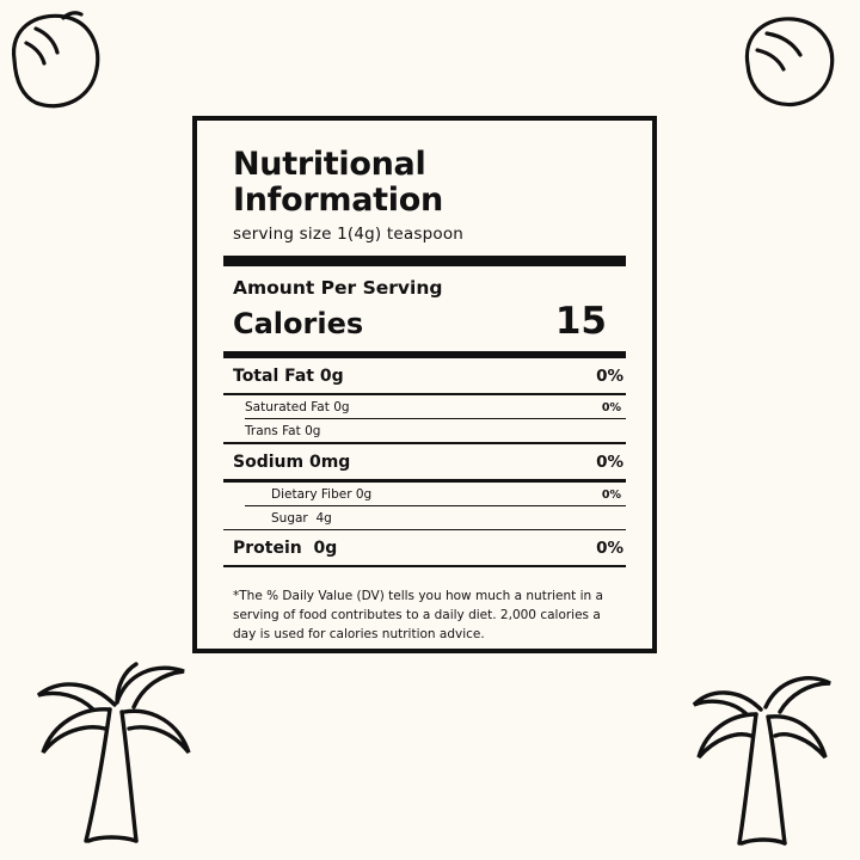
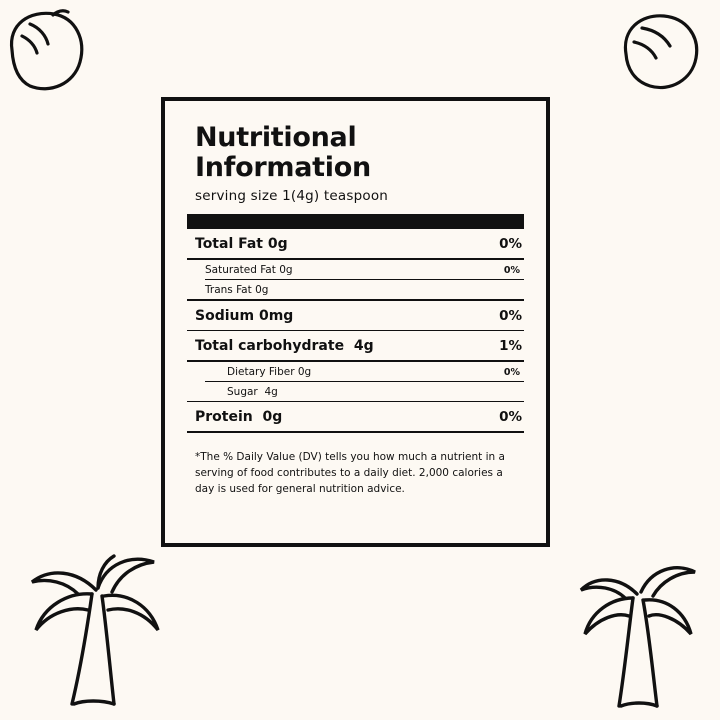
  Nutritional Information
  serving size 1(4g) teaspoon
- Amount Per Serving
- Calories
- 15
  Total Fat 0g
  0%
  Saturated Fat 0g
  0%
  Trans Fat 0g
  Sodium 0mg
  0%
+ Total carbohydrate 4g
+ 1%
  Dietary Fiber 0g
  0%
  Sugar 4g
  Protein 0g
  0%
- *The % Daily Value (DV) tells you how much a nutrient in a serving of food contributes to a daily diet. 2,000 calories a day is used for calories nutrition advice.
+ *The % Daily Value (DV) tells you how much a nutrient in a serving of food contributes to a daily diet. 2,000 calories a day is used for general nutrition advice.
